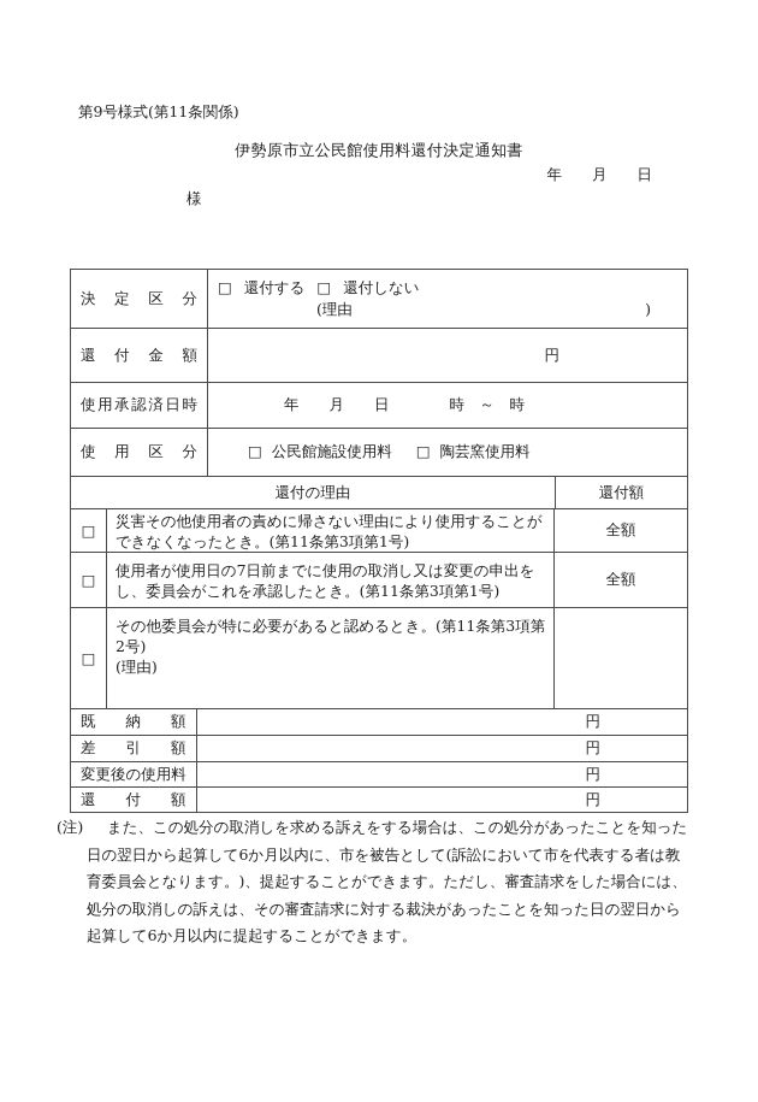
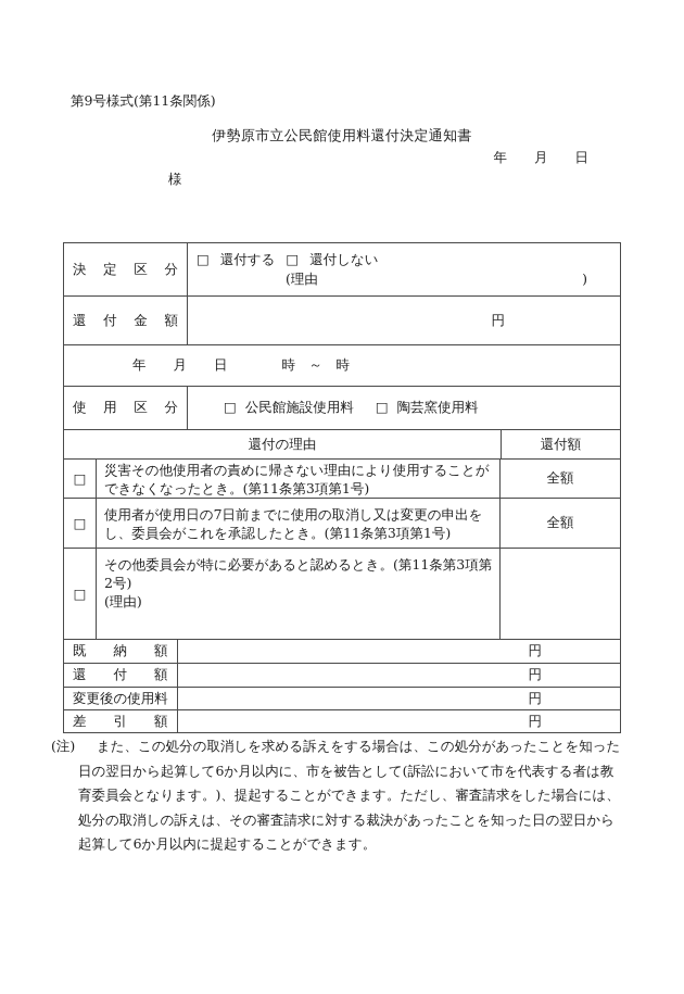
  第9号様式(第11条関係)
  伊勢原市立公民館使用料還付決定通知書
  年 月 日
  様
  決定区分
  □
  還付する
  □
  還付しない
  (理由
  )
  還付金額
  円
- 使用承認済日時
  年 月 日 時 ～ 時
  使用区分
  □
  公民館施設使用料
  □
  陶芸窯使用料
  還付の理由
  還付額
  □
  災害その他使用者の責めに帰さない理由により使用することができなくなったとき。(第11条第3項第1号)
  全額
  □
  使用者が使用日の7日前までに使用の取消し又は変更の申出をし、委員会がこれを承認したとき。(第11条第3項第1号)
  全額
  □
  その他委員会が特に必要があると認めるとき。(第11条第3項第2号)
  (理由)
  既 納 額
  円
- 差 引 額
+ 還 付 額
  円
  変更後の使用料
  円
- 還 付 額
+ 差 引 額
  円
  (注)
  また、この処分の取消しを求める訴えをする場合は、この処分があったことを知った日の翌日から起算して6か月以内に、市を被告として(訴訟において市を代表する者は教育委員会となります。)、提起することができます。ただし、審査請求をした場合には、処分の取消しの訴えは、その審査請求に対する裁決があったことを知った日の翌日から起算して6か月以内に提起することができます。
